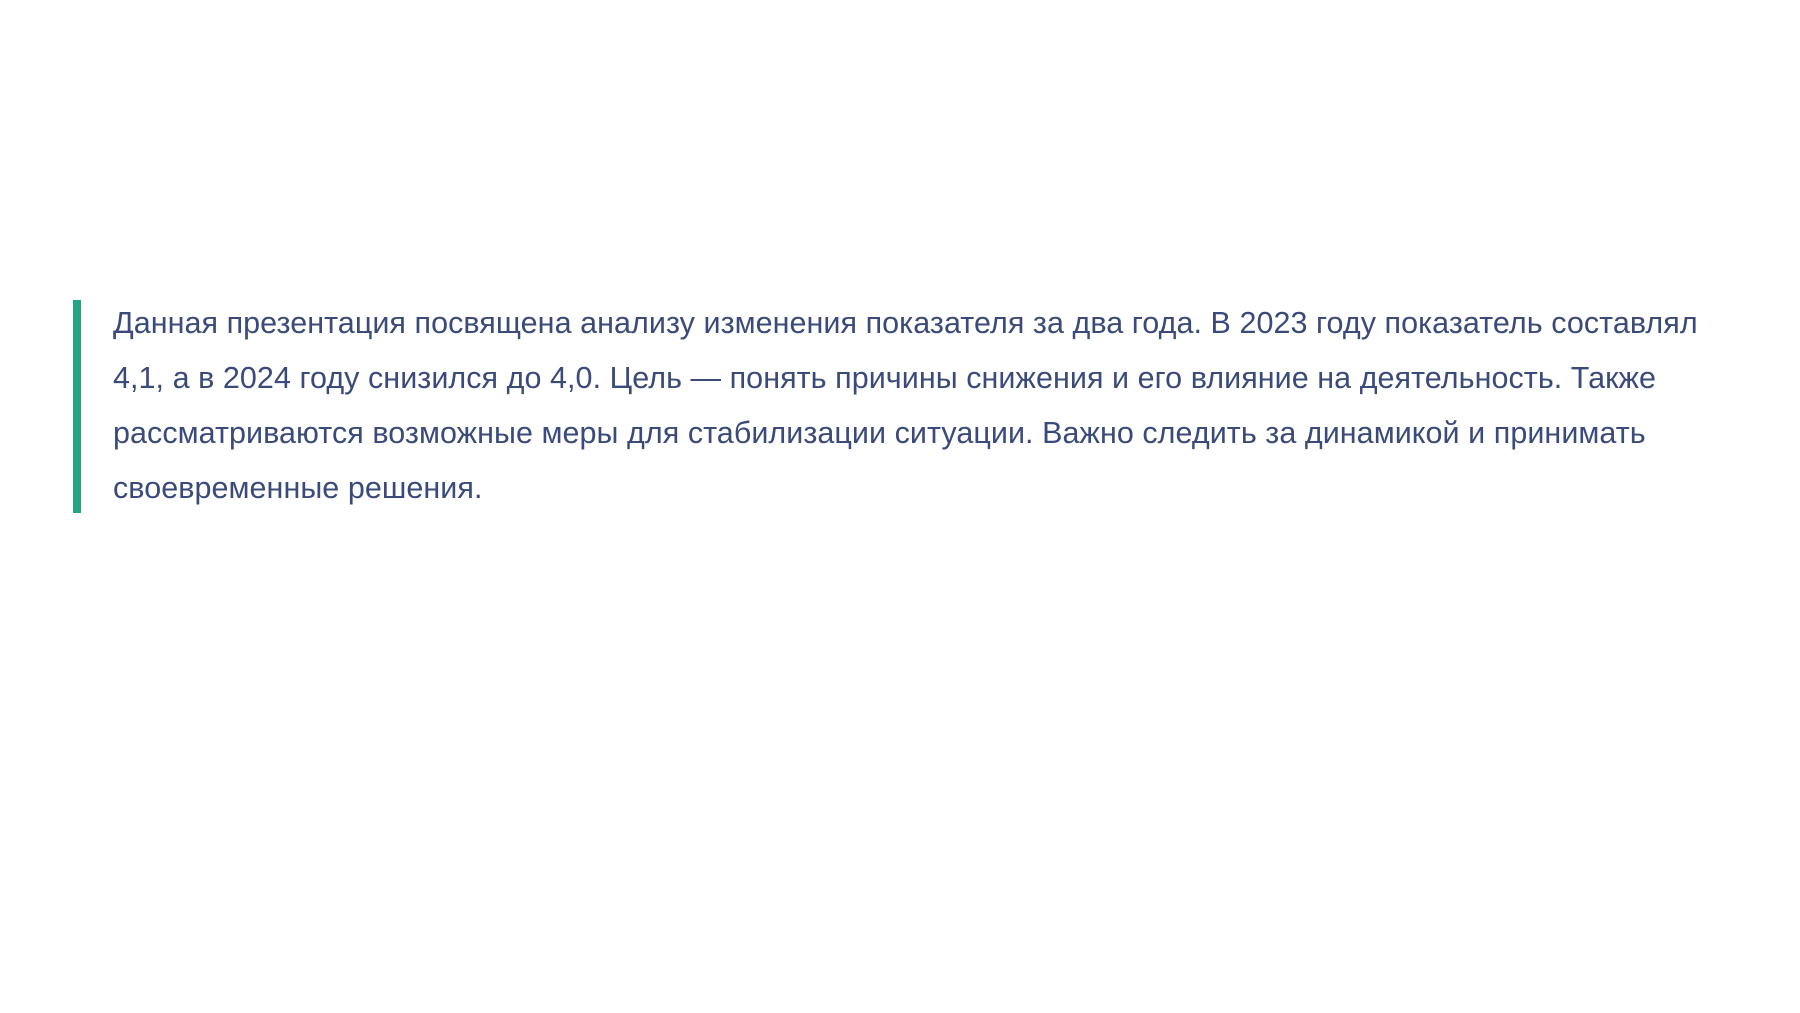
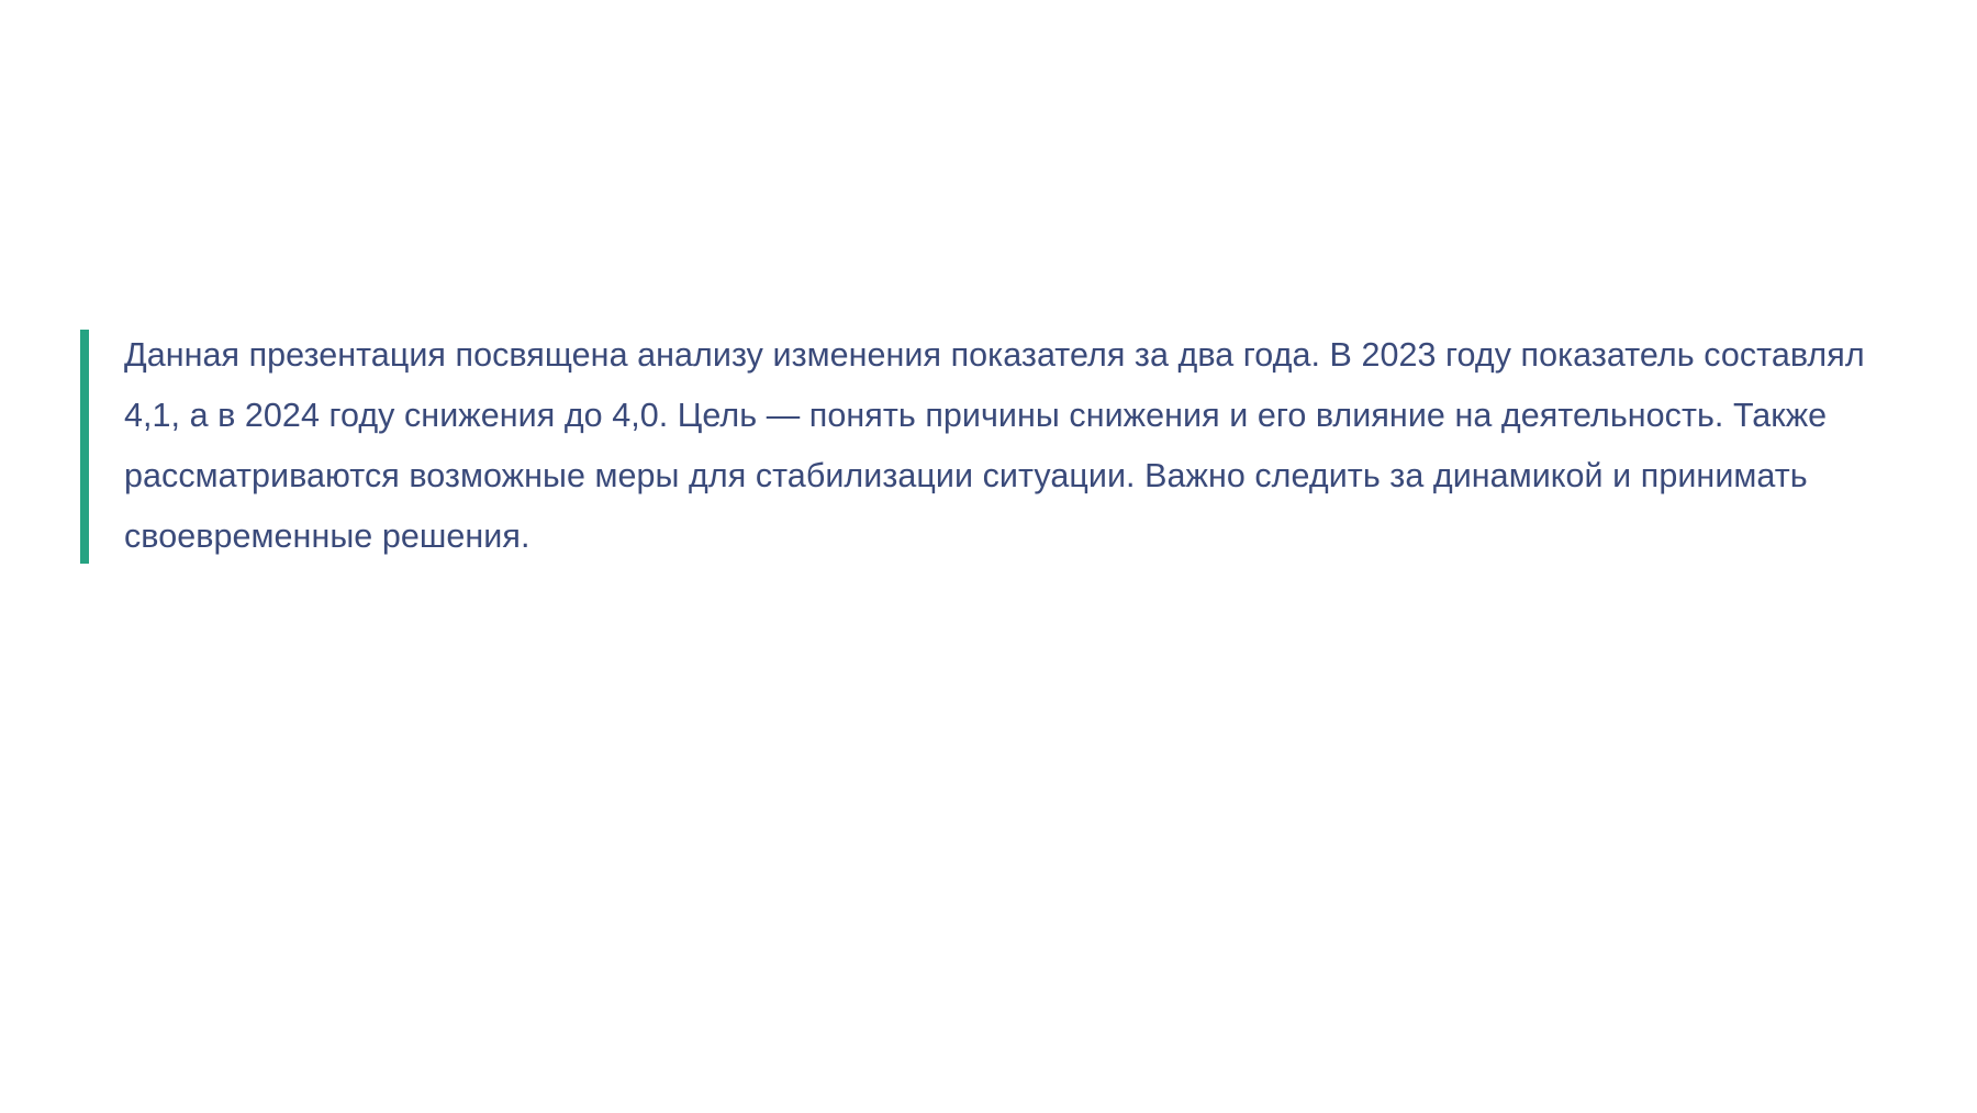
- Данная презентация посвящена анализу изменения показателя за два года. В 2023 году показатель составлял 4,1, а в 2024 году снизился до 4,0. Цель — понять причины снижения и его влияние на деятельность. Также рассматриваются возможные меры для стабилизации ситуации. Важно следить за динамикой и принимать своевременные решения.
+ Данная презентация посвящена анализу изменения показателя за два года. В 2023 году показатель составлял 4,1, а в 2024 году снижения до 4,0. Цель — понять причины снижения и его влияние на деятельность. Также рассматриваются возможные меры для стабилизации ситуации. Важно следить за динамикой и принимать своевременные решения.
